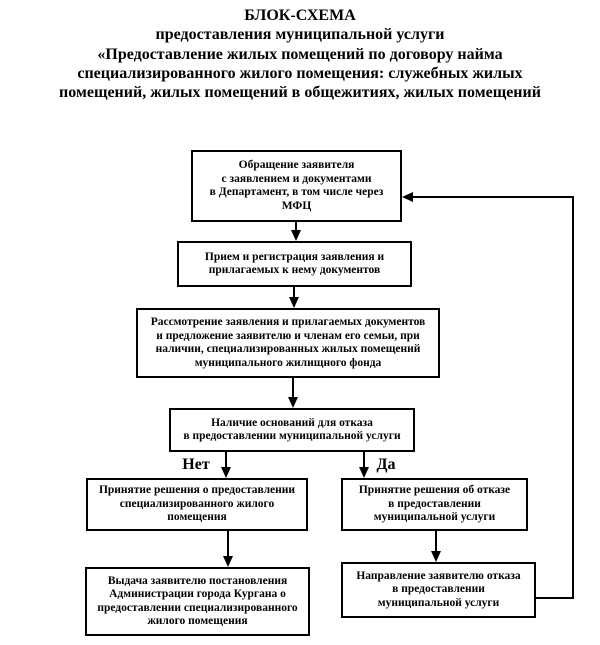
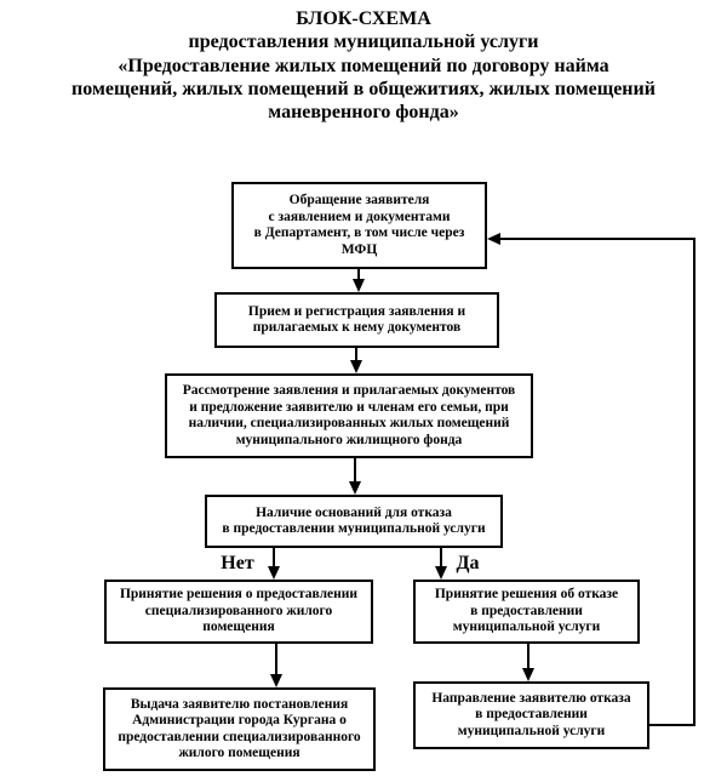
  БЛОК-СХЕМА
  предоставления муниципальной услуги
  «Предоставление жилых помещений по договору найма
- специализированного жилого помещения: служебных жилых
  помещений, жилых помещений в общежитиях, жилых помещений
+ маневренного фонда»
  Обращение заявителя
  с заявлением и документами
  в Департамент, в том числе через
  МФЦ
  Прием и регистрация заявления и
  прилагаемых к нему документов
  Рассмотрение заявления и прилагаемых документов
  и предложение заявителю и членам его семьи, при
  наличии, специализированных жилых помещений
  муниципального жилищного фонда
  Наличие оснований для отказа
  в предоставлении муниципальной услуги
  Принятие решения о предоставлении
  специализированного жилого
  помещения
  Принятие решения об отказе
  в предоставлении
  муниципальной услуги
  Выдача заявителю постановления
  Администрации города Кургана о
  предоставлении специализированного
  жилого помещения
  Направление заявителю отказа
  в предоставлении
  муниципальной услуги
  Нет
  Да
